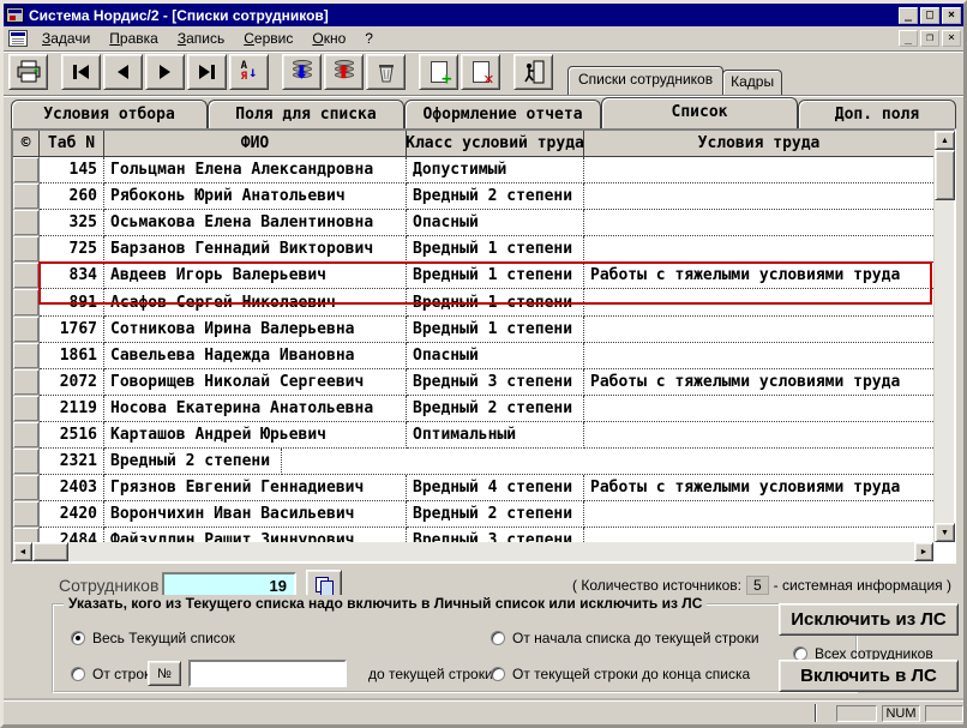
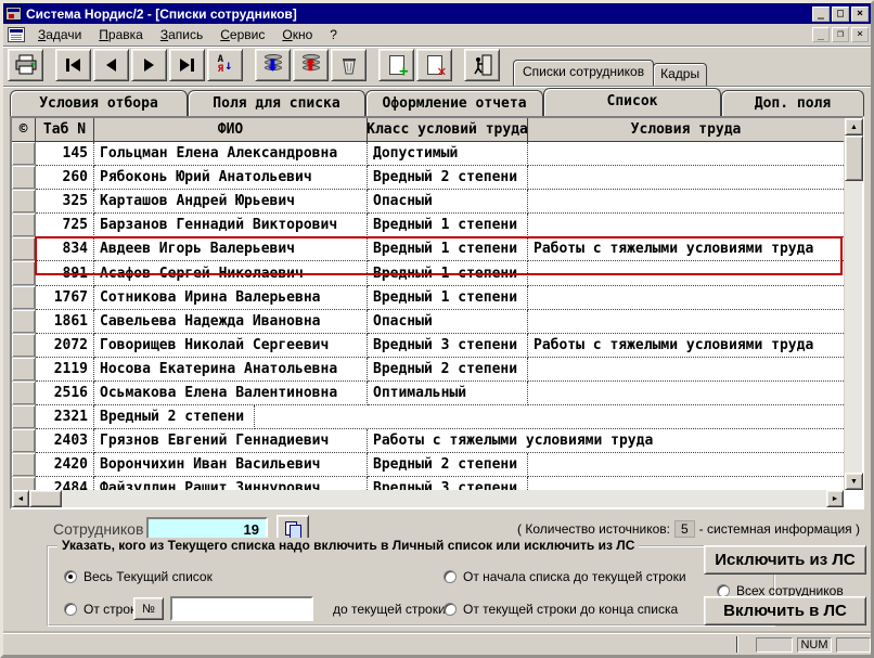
  Система Нордис/2 - [Списки сотрудников]
  _
  □
  ×
  Задачи
  Правка
  Запись
  Сервис
  Окно
  ?
  _
  ❐
  ×
  А
  Я
  ↓
  ⬇
  ⬆
  +
  ✕
  Списки сотрудников
  Кадры
  Условия отбора
  Поля для списка
  Оформление отчета
  Список
  Доп. поля
  ©
  Таб N
  ФИО
  Класс условий труда
  Условия труда
  145
  Гольцман Елена Александровна
  Допустимый
  260
  Рябоконь Юрий Анатольевич
  Вредный 2 степени
  325
- Осьмакова Елена Валентиновна
+ Карташов Андрей Юрьевич
  Опасный
  725
  Барзанов Геннадий Викторович
  Вредный 1 степени
  834
  Авдеев Игорь Валерьевич
  Вредный 1 степени
  Работы с тяжелыми условиями труда
  891
  Асафов Сергей Николаевич
  Вредный 1 степени
  1767
  Сотникова Ирина Валерьевна
  Вредный 1 степени
  1861
  Савельева Надежда Ивановна
  Опасный
  2072
  Говорищев Николай Сергеевич
  Вредный 3 степени
  Работы с тяжелыми условиями труда
  2119
  Носова Екатерина Анатольевна
  Вредный 2 степени
  2516
- Карташов Андрей Юрьевич
+ Осьмакова Елена Валентиновна
  Оптимальный
  2321
  Вредный 2 степени
  2403
  Грязнов Евгений Геннадиевич
- Вредный 4 степени
  Работы с тяжелыми условиями труда
  2420
  Ворончихин Иван Васильевич
  Вредный 2 степени
  2484
  Файзуллин Рашит Зиннурович
  Вредный 3 степени
  Сотрудников
  19
  ( Количество источников: 5 - системная информация )
  Указать, кого из Текущего списка надо включить в Личный список или исключить из ЛС
  Весь Текущий список
  От стро
  №
  до текущей строки
  От начала списка до текущей строки
  От текущей строки до конца списка
  Исключить из ЛС
  Всех сотрудников
  Включить в ЛС
  NUM
